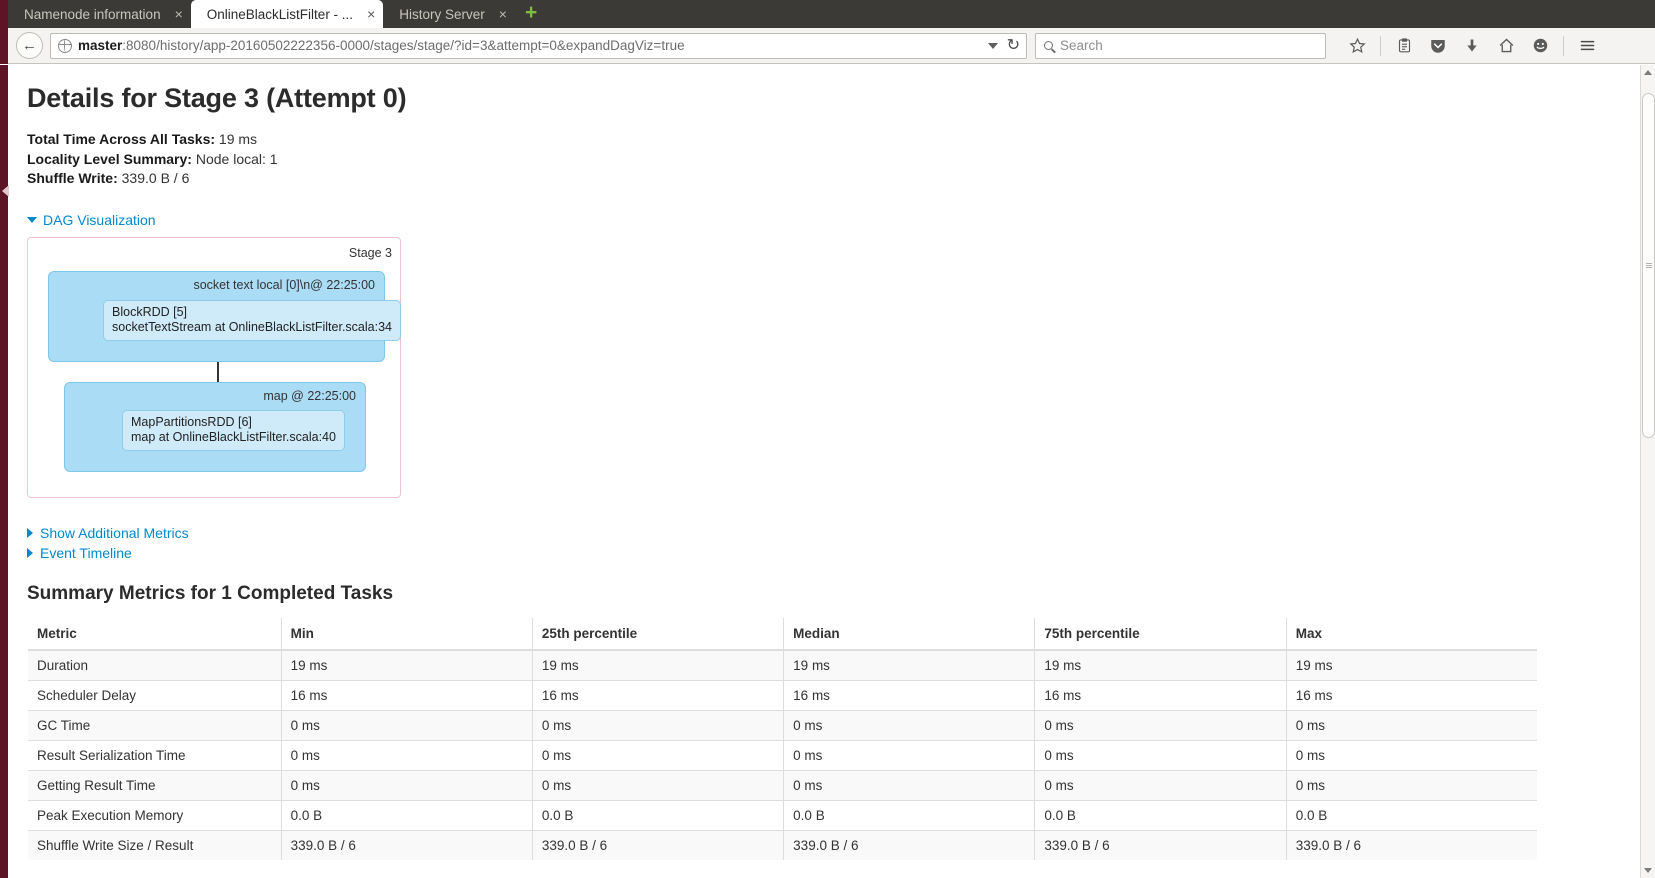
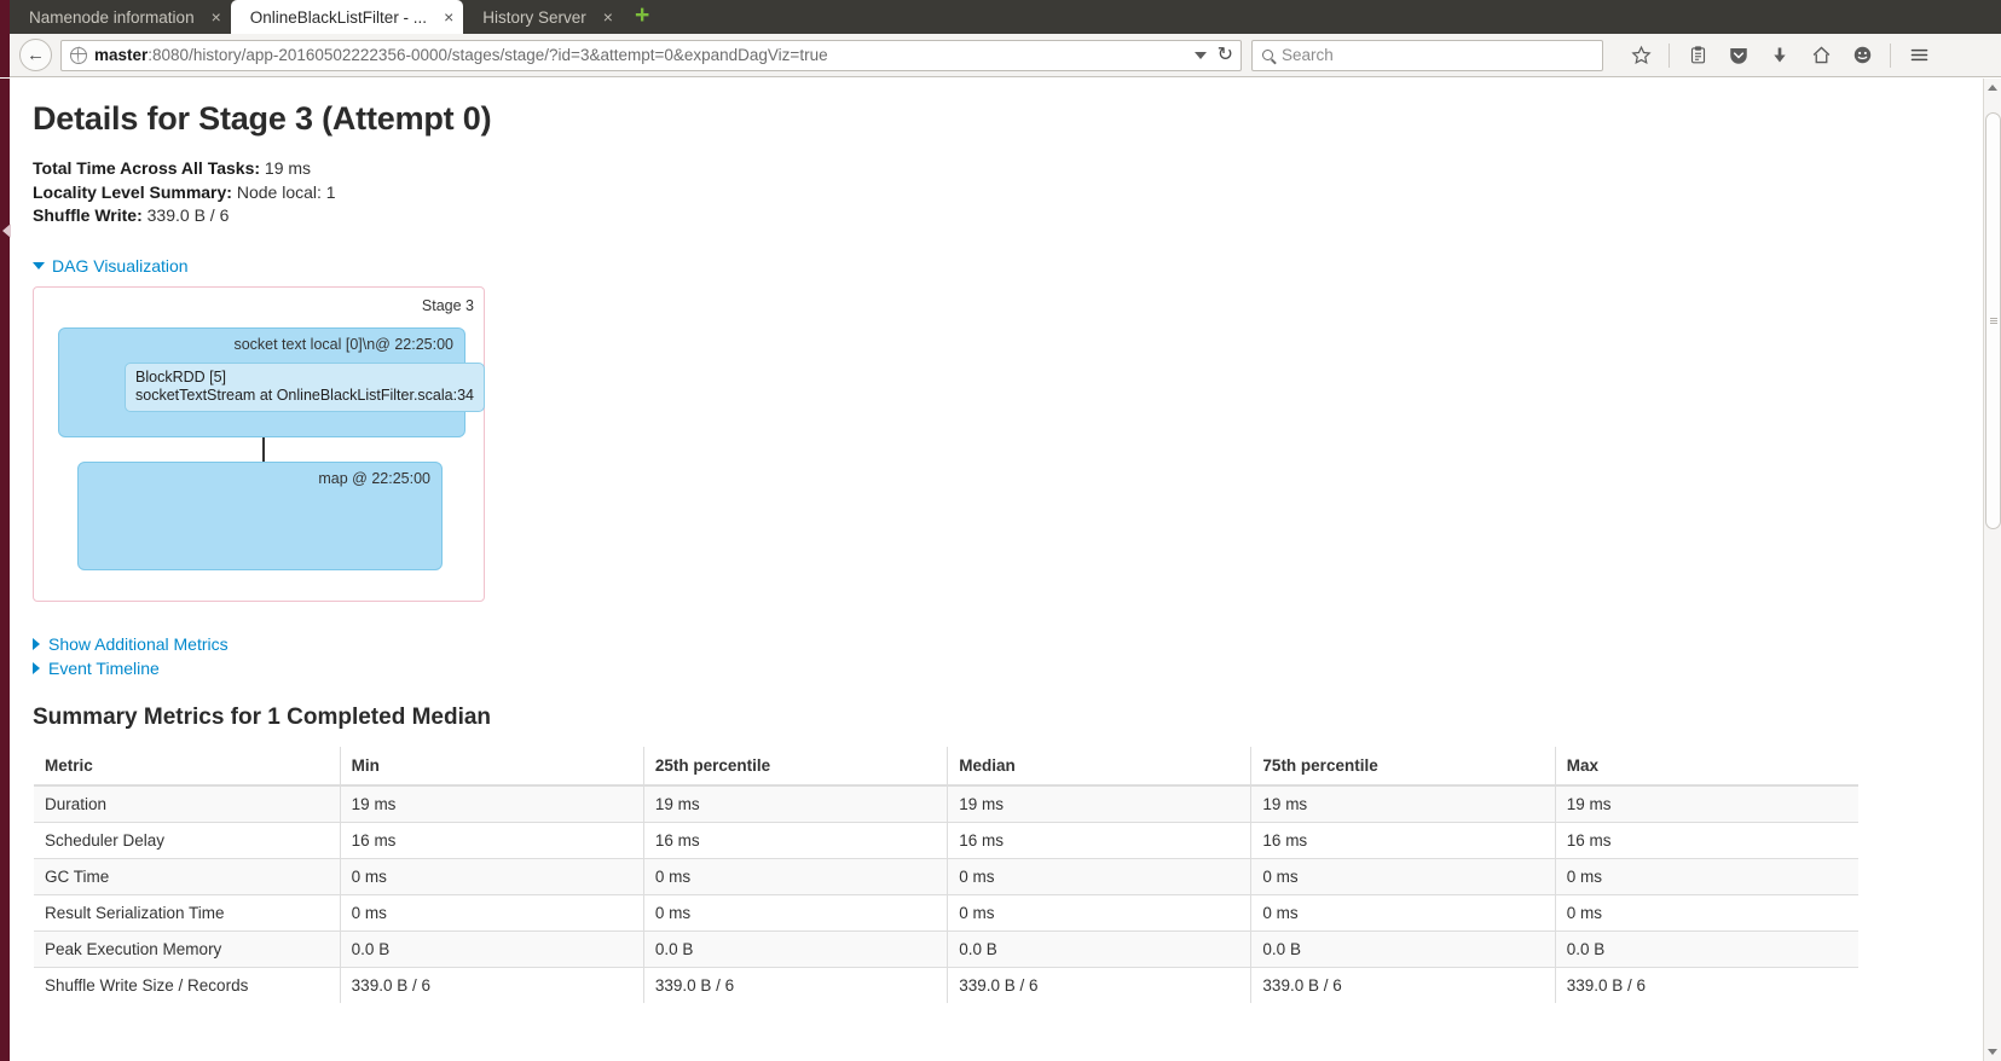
  Namenode information
  ×
  OnlineBlackListFilter - ...
  ×
  History Server
  ×
  +
  ←
  master
  :8080/history/app-20160502222356-0000/stages/stage/?id=3&attempt=0&expandDagViz=true
  ↻
  Search
  Details for Stage 3 (Attempt 0)
  Total Time Across All Tasks: 19 ms
  Locality Level Summary: Node local: 1
  Shuffle Write: 339.0 B / 6
  DAG Visualization
  Stage 3
  socket text local [0]\n@ 22:25:00
  BlockRDD [5]
  socketTextStream at OnlineBlackListFilter.scala:34
  map @ 22:25:00
- MapPartitionsRDD [6]
- map at OnlineBlackListFilter.scala:40
  Show Additional Metrics
  Event Timeline
- Summary Metrics for 1 Completed Tasks
+ Summary Metrics for 1 Completed Median
  Metric	Min	25th percentile	Median	75th percentile	Max
  Duration	19 ms	19 ms	19 ms	19 ms	19 ms
  Scheduler Delay	16 ms	16 ms	16 ms	16 ms	16 ms
  GC Time	0 ms	0 ms	0 ms	0 ms	0 ms
  Result Serialization Time	0 ms	0 ms	0 ms	0 ms	0 ms
- Getting Result Time	0 ms	0 ms	0 ms	0 ms	0 ms
  Peak Execution Memory	0.0 B	0.0 B	0.0 B	0.0 B	0.0 B
- Shuffle Write Size / Result	339.0 B / 6	339.0 B / 6	339.0 B / 6	339.0 B / 6	339.0 B / 6
+ Shuffle Write Size / Records	339.0 B / 6	339.0 B / 6	339.0 B / 6	339.0 B / 6	339.0 B / 6
